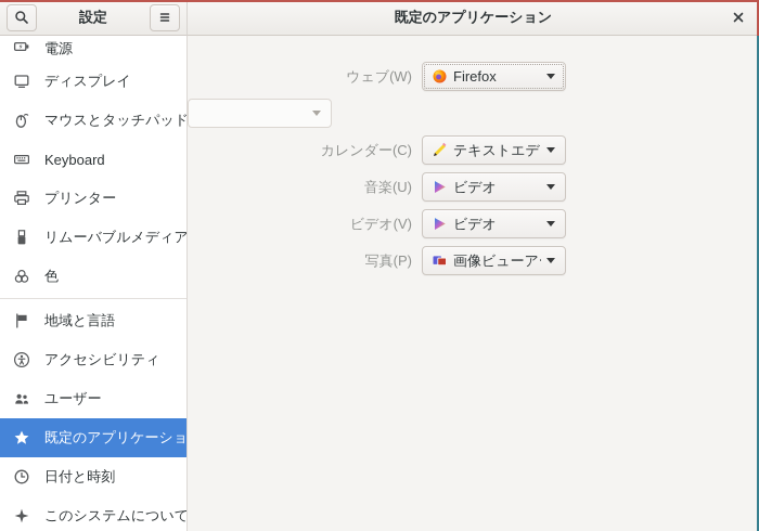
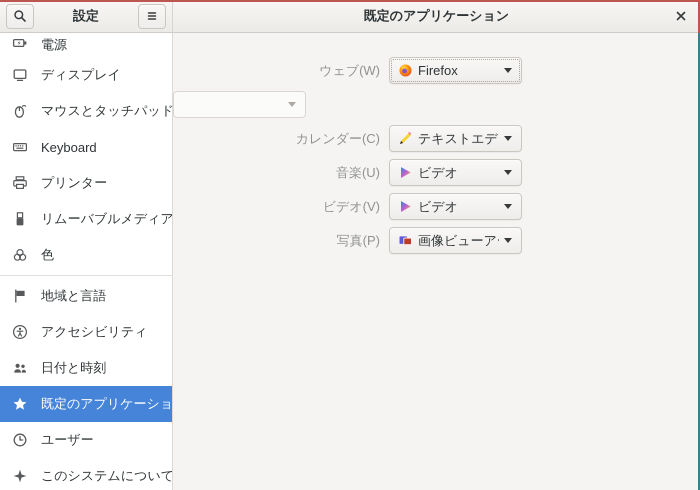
  設定
  既定のアプリケーション
  電源
  ディスプレイ
  マウスとタッチパッド
  Keyboard
  プリンター
  リムーバブルメディア
  色
  地域と言語
  アクセシビリティ
- ユーザー
+ 日付と時刻
  既定のアプリケーショ
- 日付と時刻
+ ユーザー
  このシステムについて
  ウェブ(W)
  Firefox
  カレンダー(C)
  音楽(U)
  ビデオ
  ビデオ(V)
  ビデオ
  写真(P)
  画像ビューア
